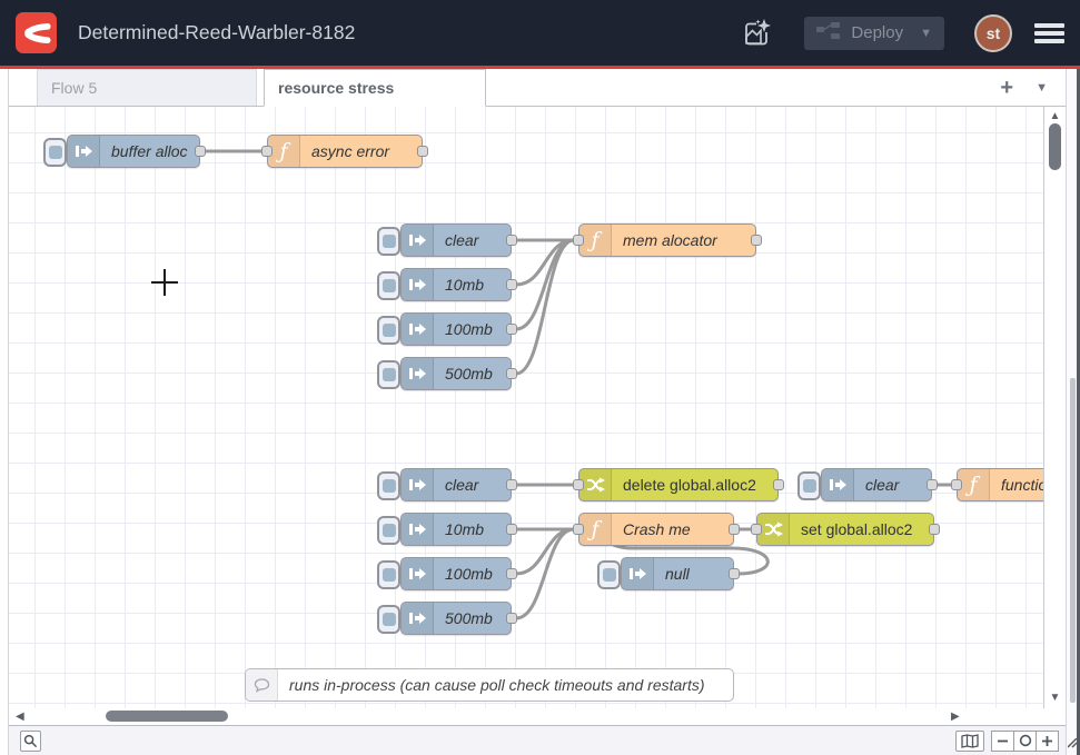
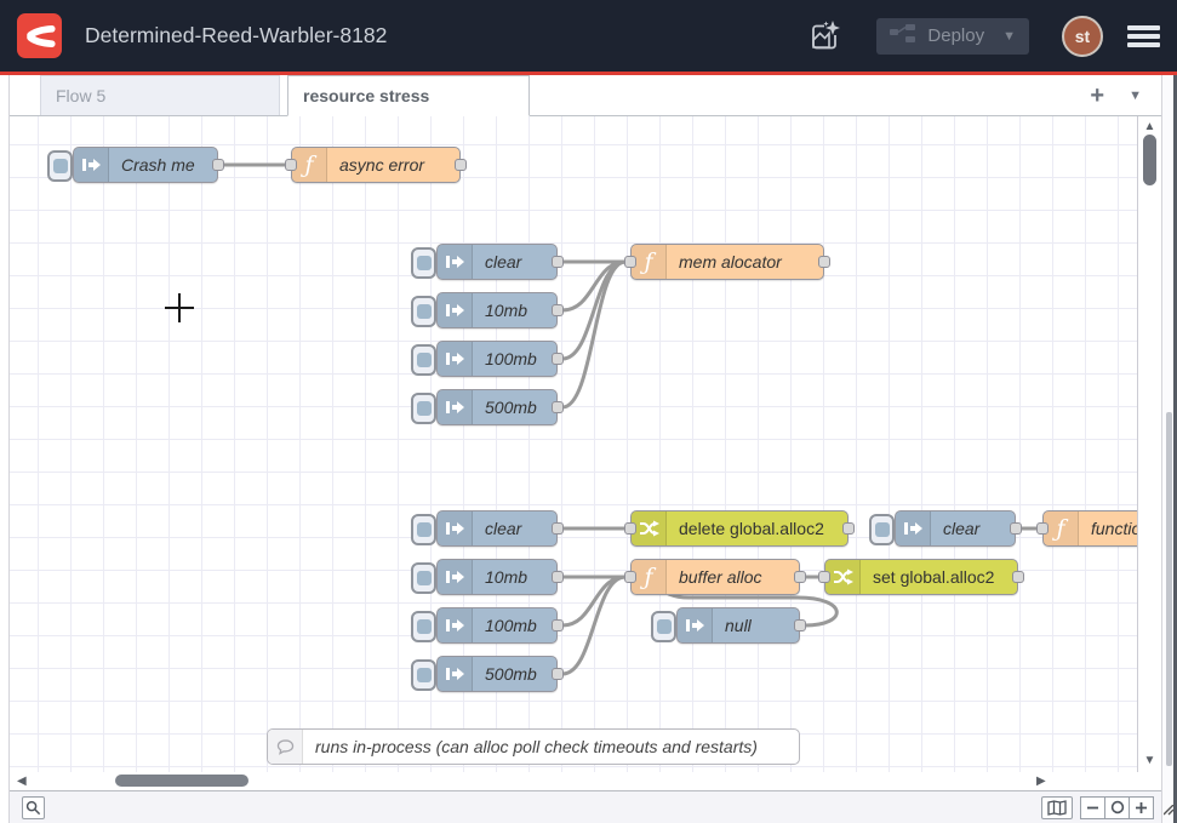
  Determined-Reed-Warbler-8182
  Deploy
  ▼
  st
  Flow 5
  resource stress
  +
  ▼
- buffer alloc
+ Crash me
  ƒ
  async error
  clear
  10mb
  100mb
  500mb
  ƒ
  mem alocator
  clear
  10mb
  100mb
  500mb
  delete global.alloc2
  clear
  ƒ
  functi
  ƒ
- Crash me
+ buffer alloc
  set global.alloc2
  null
- runs in-process (can cause poll check timeouts and restarts)
+ runs in-process (can alloc poll check timeouts and restarts)
  ▲
  ▼
  ◀
  ▶
